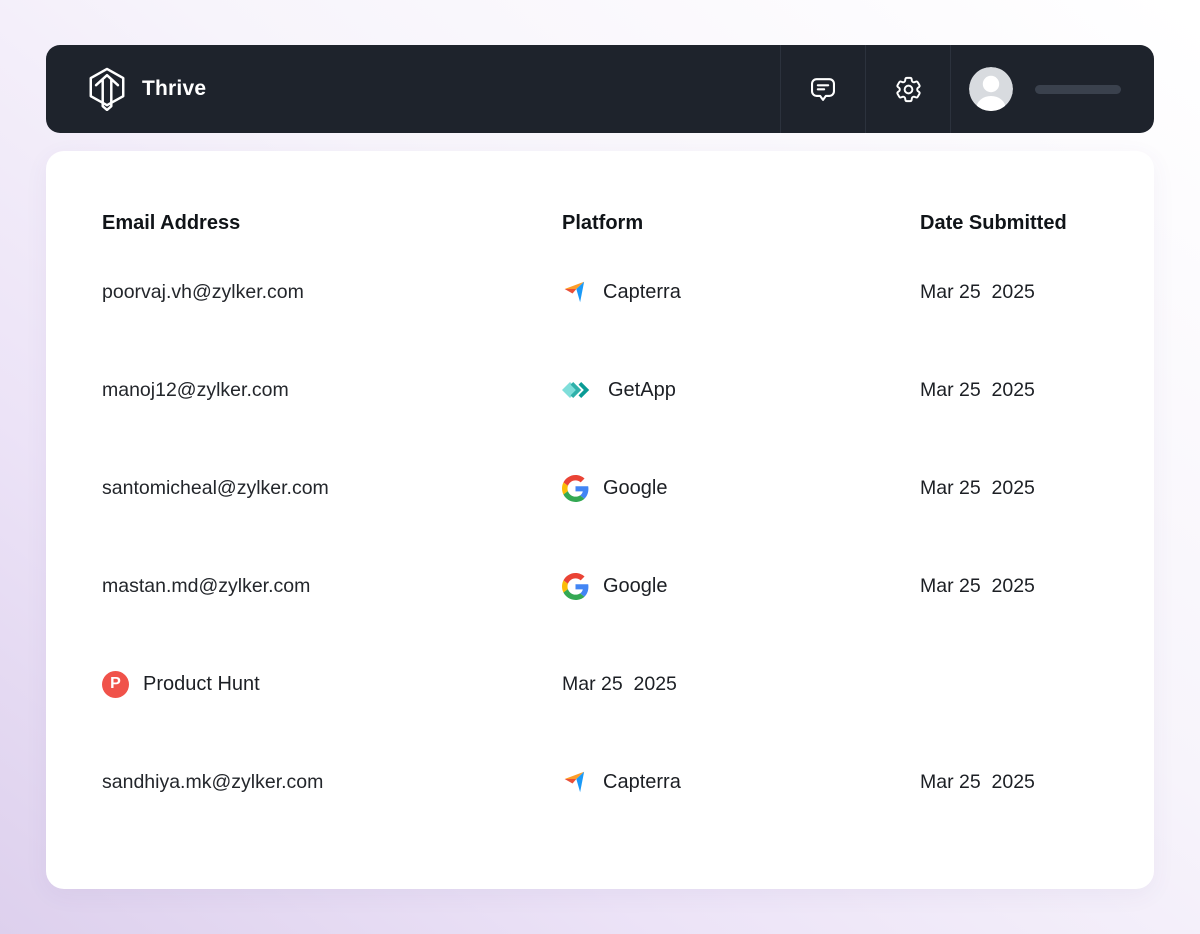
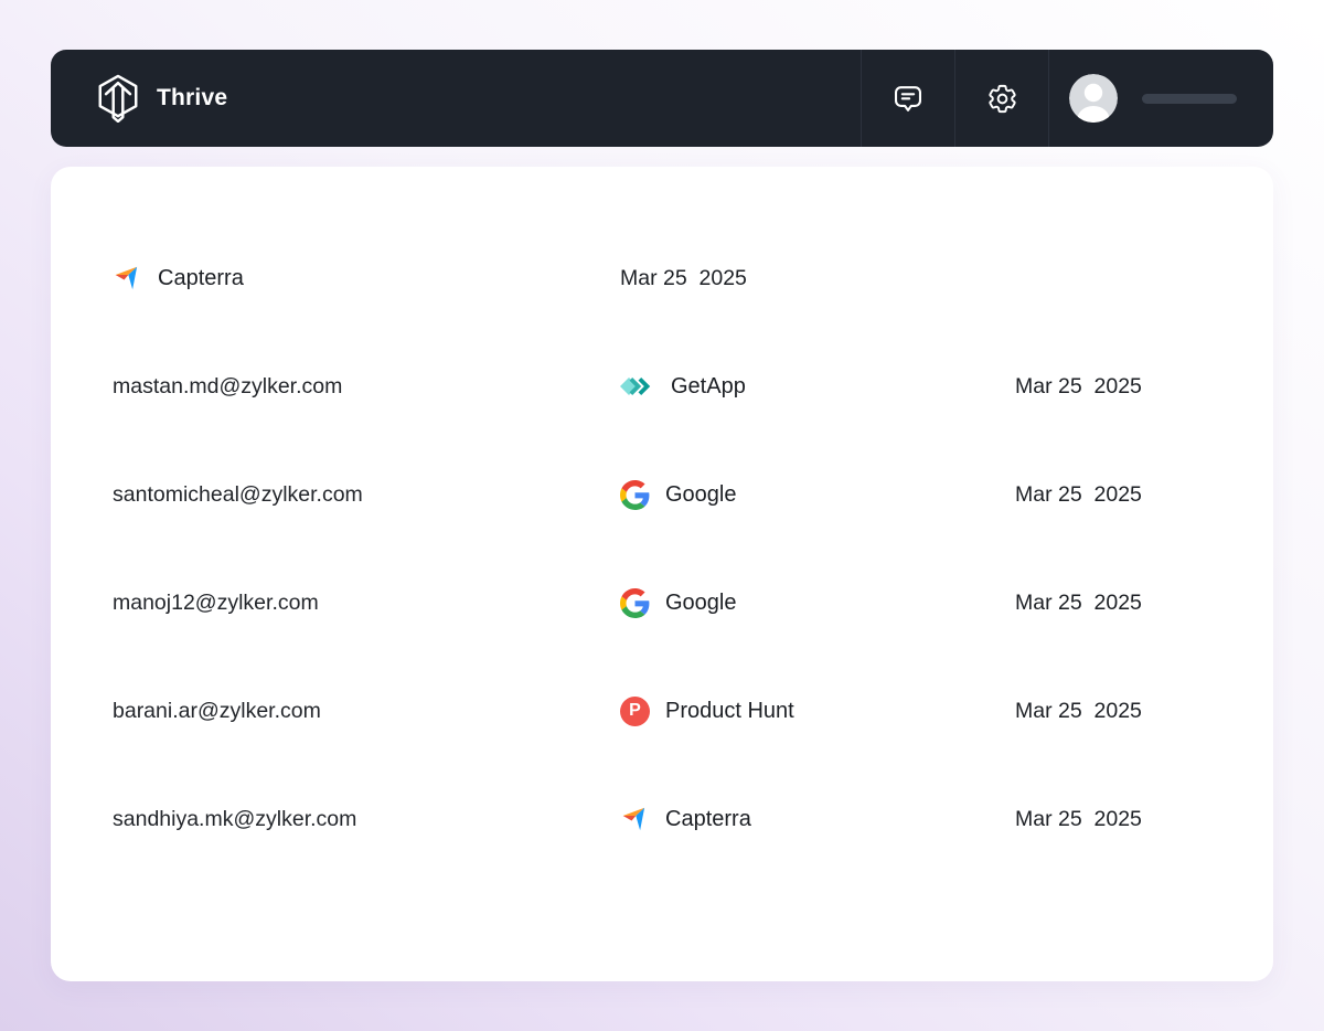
  Thrive
- Email Address
- Platform
- Date Submitted
- poorvaj.vh@zylker.com
  Capterra
  Mar 25 2025
- manoj12@zylker.com
+ mastan.md@zylker.com
  GetApp
  Mar 25 2025
  santomicheal@zylker.com
  Google
  Mar 25 2025
- mastan.md@zylker.com
+ manoj12@zylker.com
  Google
  Mar 25 2025
+ barani.ar@zylker.com
  P
  Product Hunt
  Mar 25 2025
  sandhiya.mk@zylker.com
  Capterra
  Mar 25 2025
